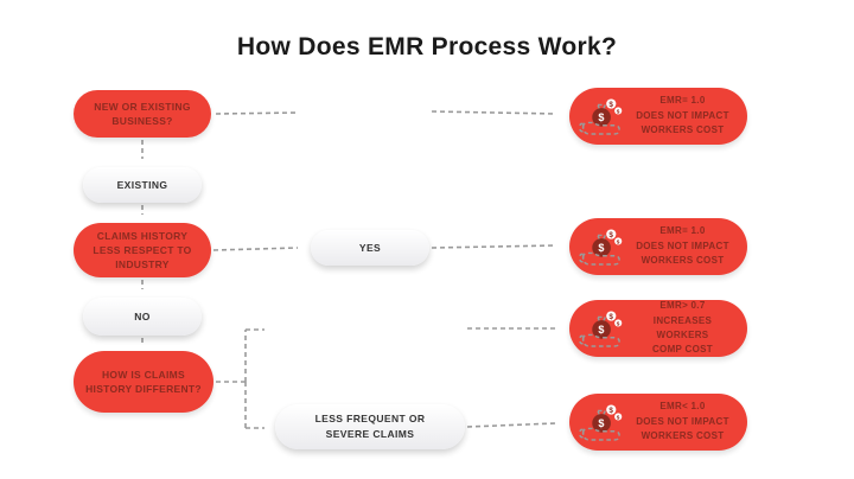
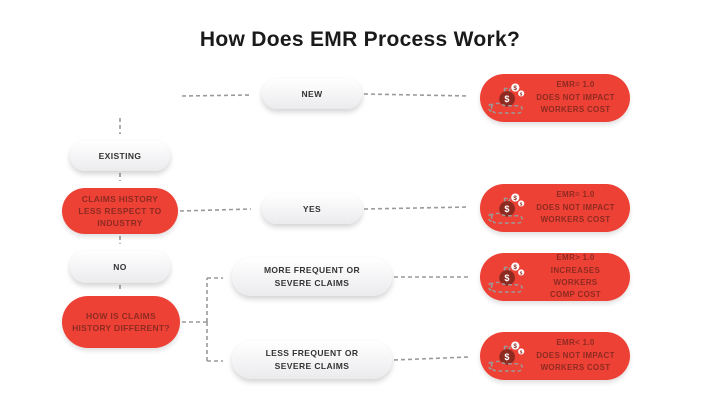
  How Does EMR Process Work?
- NEW OR EXISTING BUSINESS?
  EXISTING
  CLAIMS HISTORY LESS RESPECT TO INDUSTRY
  NO
  HOW IS CLAIMS HISTORY DIFFERENT?
+ NEW
  YES
+ MORE FREQUENT OR SEVERE CLAIMS
  LESS FREQUENT OR SEVERE CLAIMS
  EMR= 1.0
  DOES NOT IMPACT
  WORKERS COST
  EMR= 1.0
  DOES NOT IMPACT
  WORKERS COST
- EMR> 0.7
+ EMR> 1.0
  INCREASES WORKERS
  COMP COST
  EMR< 1.0
  DOES NOT IMPACT
  WORKERS COST
